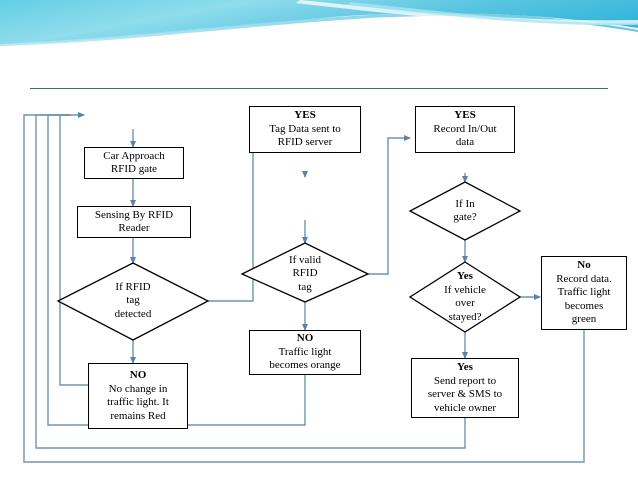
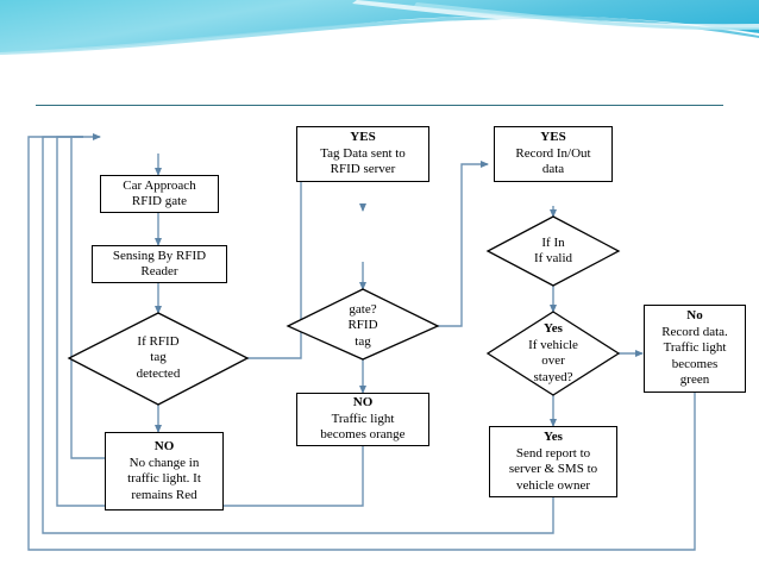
  Car Approach
  RFID gate
  Sensing By RFID
  Reader
  If RFID
  tag
  detected
  NO
  No change in
  traffic light. It
  remains Red
  YES
  Tag Data sent to
  RFID server
- If valid
+ gate?
  RFID
  tag
  NO
  Traffic light
  becomes orange
  YES
  Record In/Out
  data
  If In
- gate?
+ If valid
  Yes
  If vehicle
  over
  stayed?
  Yes
  Send report to
  server & SMS to
  vehicle owner
  No
  Record data.
  Traffic light
  becomes
  green
